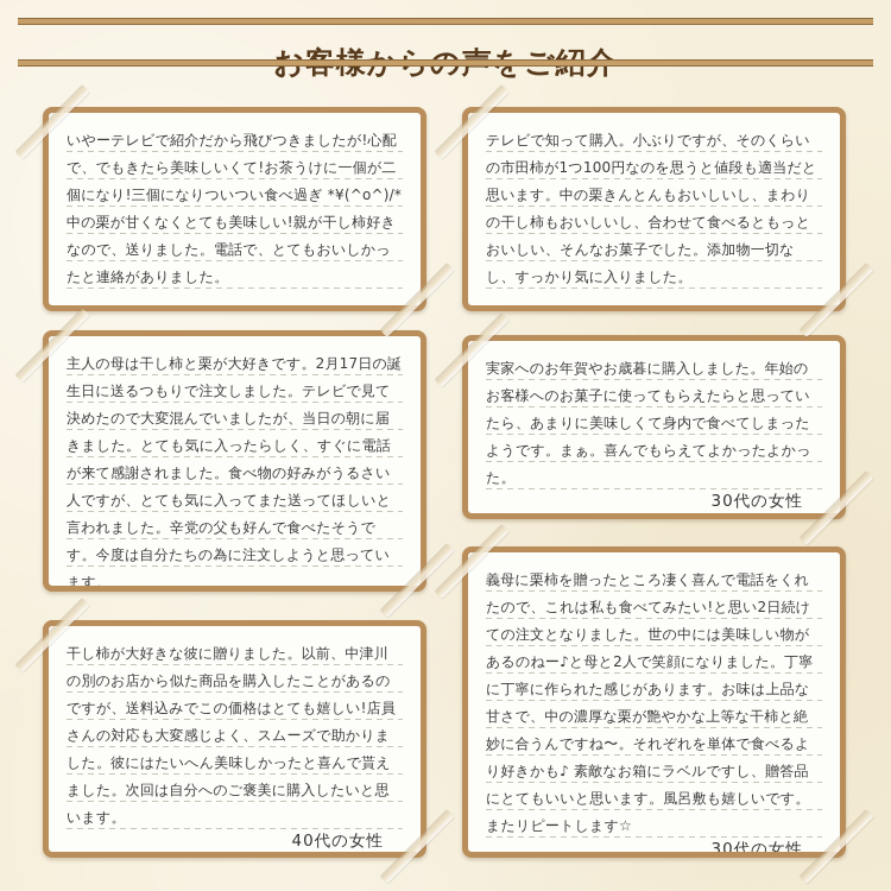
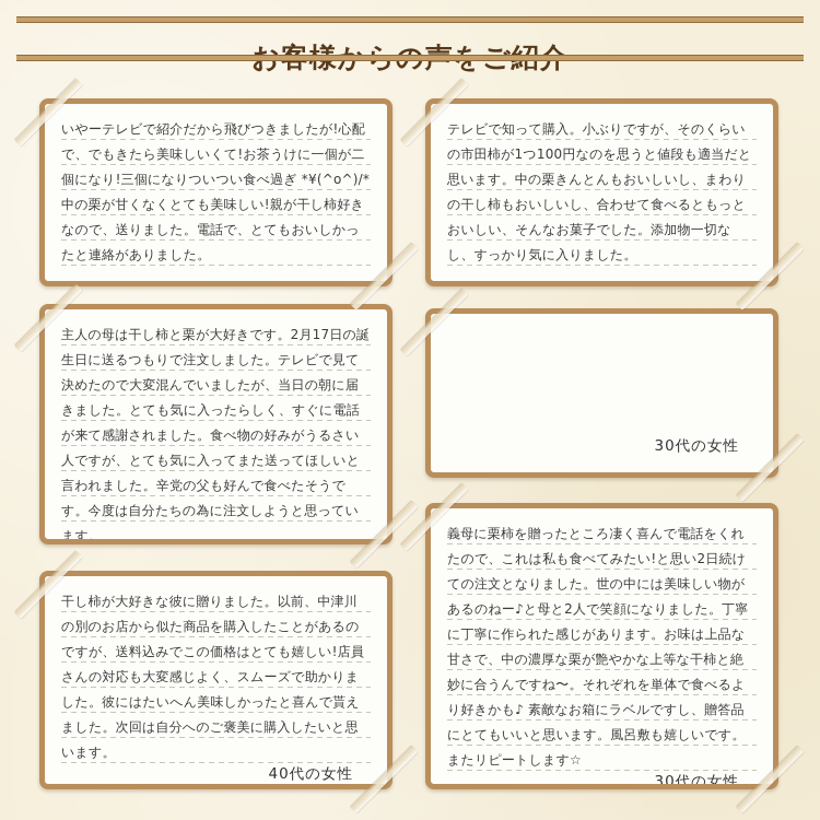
  いやーテレビで紹介だから飛びつきましたが!心配で、でもきたら美味しいくて!お茶うけに一個が二個になり!三個になりついつい食べ過ぎ *¥(^o^)/*中の栗が甘くなくとても美味しい!親が干し柿好きなので、送りました。電話で、とてもおいしかったと連絡がありました。
  テレビで知って購入。小ぶりですが、そのくらいの市田柿が1つ100円なのを思うと値段も適当だと思います。中の栗きんとんもおいしいし、まわりの干し柿もおいしいし、合わせて食べるともっとおいしい、そんなお菓子でした。添加物一切なし、すっかり気に入りました。
  主人の母は干し柿と栗が大好きです。2月17日の誕生日に送るつもりで注文しました。テレビで見て決めたので大変混んでいましたが、当日の朝に届きました。とても気に入ったらしく、すぐに電話が来て感謝されました。食べ物の好みがうるさい人ですが、とても気に入ってまた送ってほしいと言われました。辛党の父も好んで食べたそうです。今度は自分たちの為に注文しようと思っています。
- 実家へのお年賀やお歳暮に購入しました。年始のお客様へのお菓子に使ってもらえたらと思っていたら、あまりに美味しくて身内で食べてしまったようです。まぁ。喜んでもらえてよかったよかった。
  30代の女性
  干し柿が大好きな彼に贈りました。以前、中津川の別のお店から似た商品を購入したことがあるのですが、送料込みでこの価格はとても嬉しい!店員さんの対応も大変感じよく、スムーズで助かりました。彼にはたいへん美味しかったと喜んで貰えました。次回は自分へのご褒美に購入したいと思います。
  40代の女性
  義母に栗柿を贈ったところ凄く喜んで電話をくれたので、これは私も食べてみたい!と思い2日続けての注文となりました。世の中には美味しい物があるのねー♪と母と2人で笑顔になりました。丁寧に丁寧に作られた感じがあります。お味は上品な甘さで、中の濃厚な栗が艶やかな上等な干柿と絶妙に合うんですね〜。それぞれを単体で食べるより好きかも♪ 素敵なお箱にラベルですし、贈答品にとてもいいと思います。風呂敷も嬉しいです。またリピートします☆
  30代の女性
